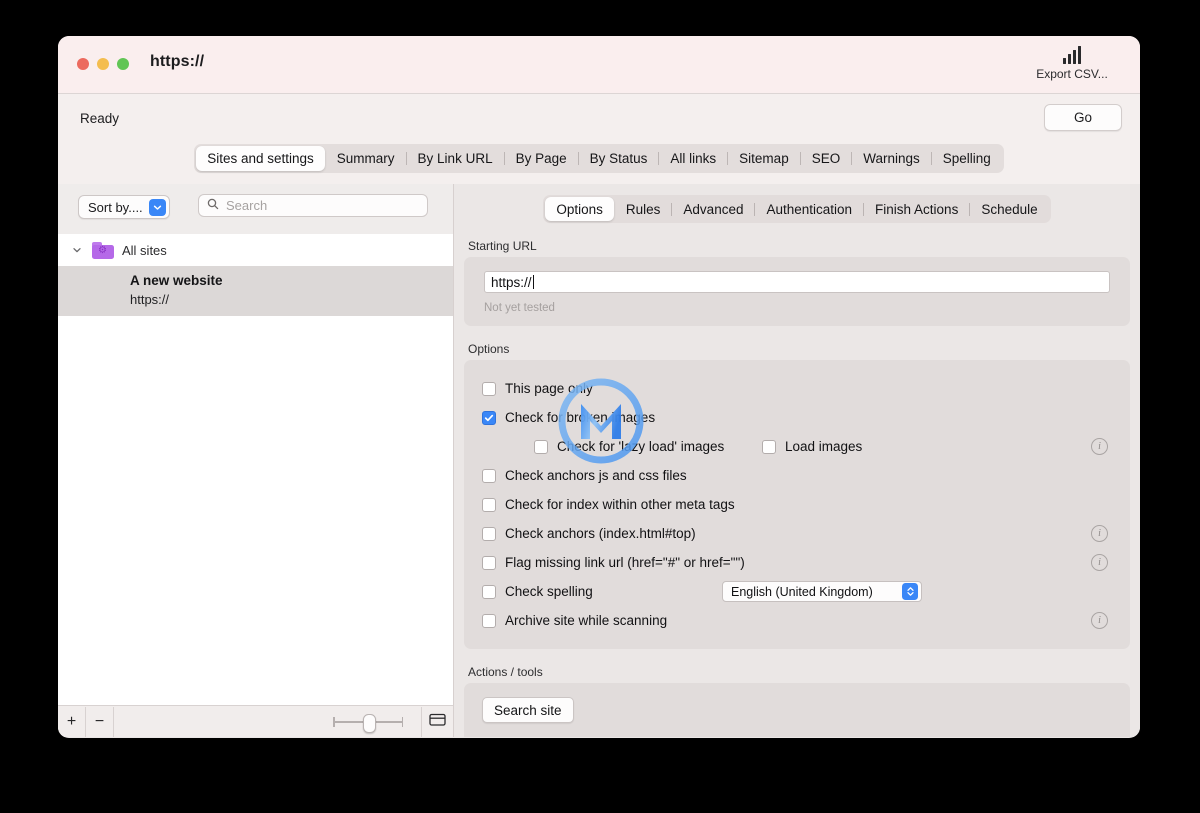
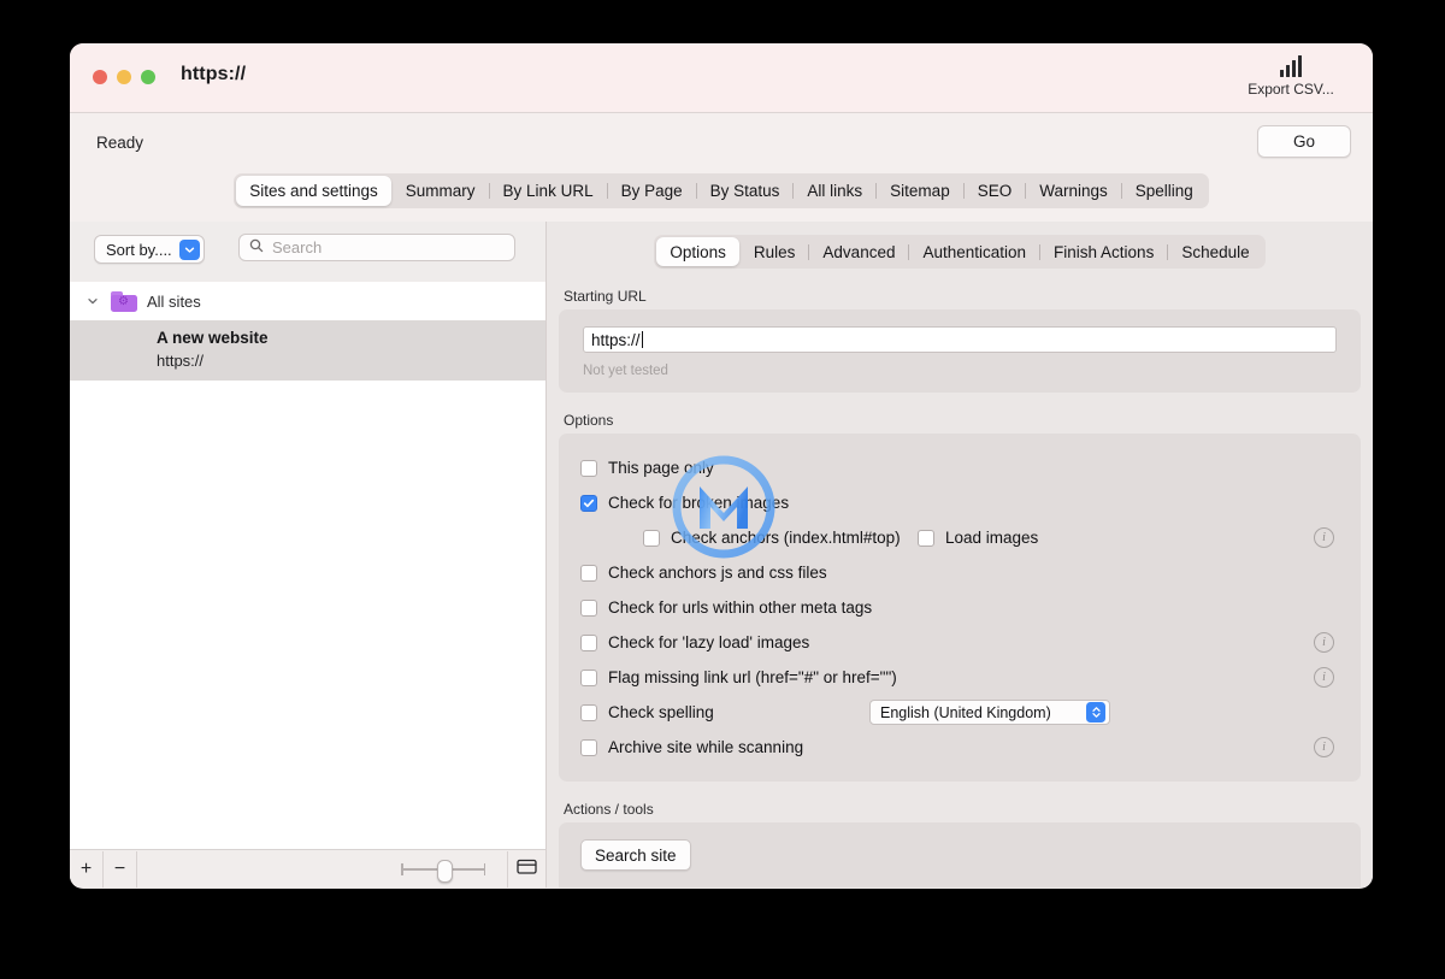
  https://
  Export CSV...
  Ready
  Go
  Sites and settings
  Summary
  By Link URL
  By Page
  By Status
  All links
  Sitemap
  SEO
  Warnings
  Spelling
  Sort by....
  Search
  ⚙
  All sites
  A new website
  https://
  +
  −
  Options
  Rules
  Advanced
  Authentication
  Finish Actions
  Schedule
  Starting URL
  https://
  Not yet tested
  Options
  This page only
  Check for brenages
- Check for 'lazy load' images
+ Check anchors (index.html#top)
  Load images
  i
  Check anchors js and css files
- Check for index within other meta tags
+ Check for urls within other meta tags
- Check anchors (index.html#top)
+ Check for 'lazy load' images
  i
  Flag missing link url (href="#" or href="")
  i
  Check spelling
  English (United Kingdom)
  Archive site while scanning
  i
  Actions / tools
  Search site
